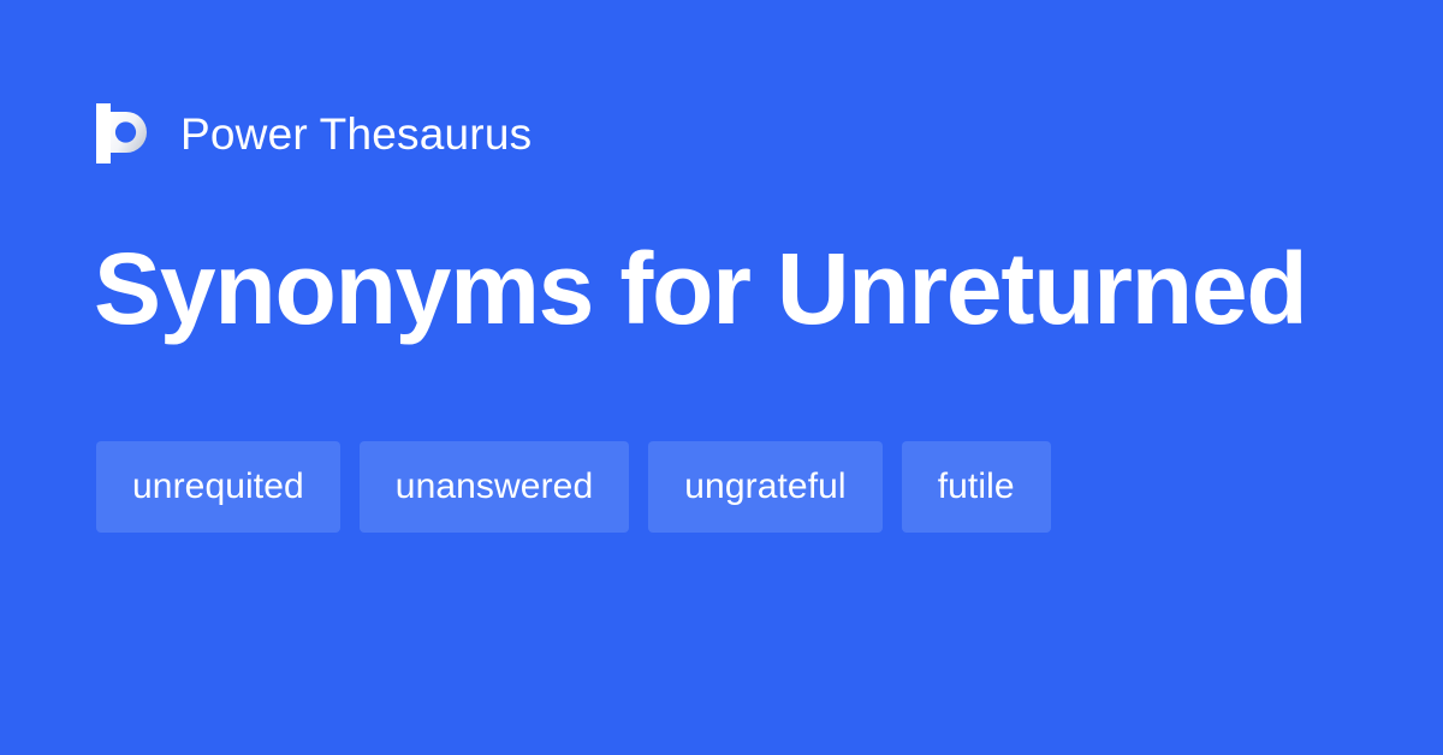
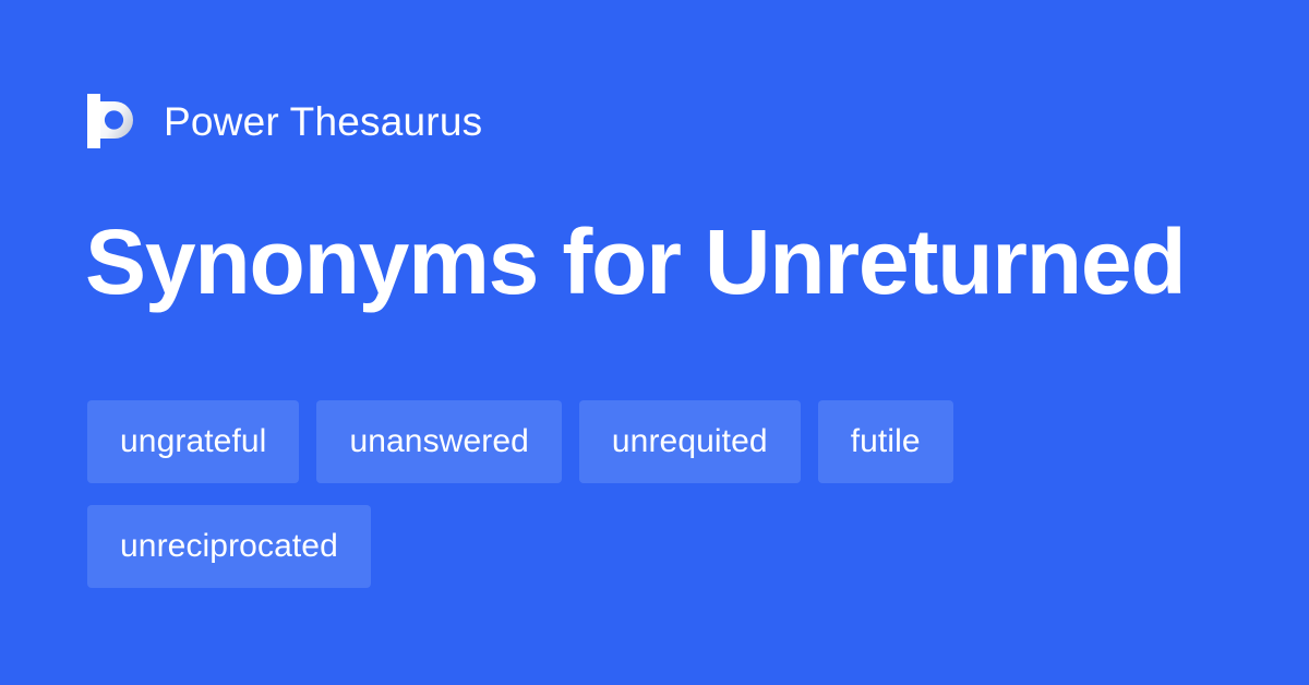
  Power Thesaurus
  Synonyms for Unreturned
- unrequited
+ ungrateful
  unanswered
- ungrateful
+ unrequited
  futile
+ unreciprocated
